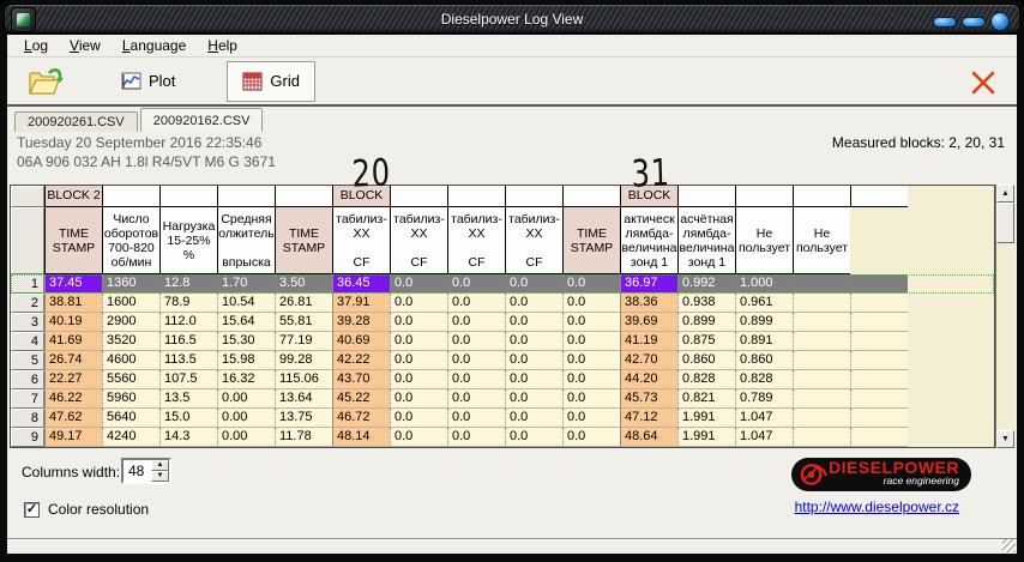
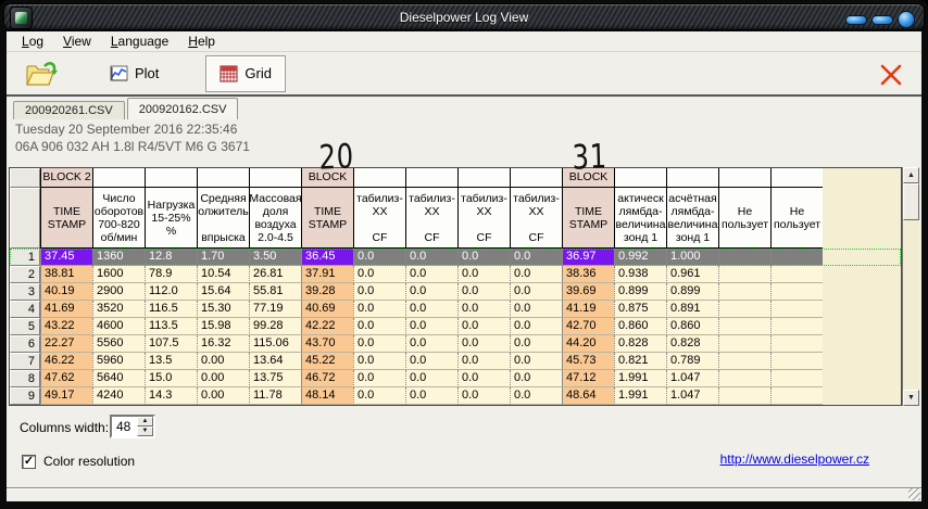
  Dieselpower Log View
  Log
  View
  Language
  Help
  Plot
  Grid
  200920261.CSV
  200920162.CSV
  Tuesday 20 September 2016 22:35:46
  06A 906 032 AH 1.8l R4/5VT M6 G 3671
- Measured blocks: 2, 20, 31
  BLOCK 2
  BLOCK
  BLOCK
  TIME
  STAMP
  Число
  оборотов
  700-820
  об/мин
  Нагрузка
  15-25%
  %
  Средняя
  олжитель
  впрыска
+ Массовая
+ доля
+ воздуха
+ 2.0-4.5
  TIME
  STAMP
  табилиз-
  XX
  CF
  табилиз-
  XX
  CF
  табилиз-
  XX
  CF
  табилиз-
  XX
  CF
  TIME
  STAMP
  актическ
  лямбда-
  величина
  зонд 1
  асчётная
  лямбда-
  величина
  зонд 1
  Не
  пользует
  Не
  пользует
  1
  37.45
  1360
  12.8
  1.70
  3.50
  36.45
  0.0
  0.0
  0.0
  0.0
  36.97
  0.992
  1.000
  2
  38.81
  1600
  78.9
  10.54
  26.81
  37.91
  0.0
  0.0
  0.0
  0.0
  38.36
  0.938
  0.961
  3
  40.19
  2900
  112.0
  15.64
  55.81
  39.28
  0.0
  0.0
  0.0
  0.0
  39.69
  0.899
  0.899
  4
  41.69
  3520
  116.5
  15.30
  77.19
  40.69
  0.0
  0.0
  0.0
  0.0
  41.19
  0.875
  0.891
  5
- 26.74
+ 43.22
  4600
  113.5
  15.98
  99.28
  42.22
  0.0
  0.0
  0.0
  0.0
  42.70
  0.860
  0.860
  6
  22.27
  5560
  107.5
  16.32
  115.06
  43.70
  0.0
  0.0
  0.0
  0.0
  44.20
  0.828
  0.828
  7
  46.22
  5960
  13.5
  0.00
  13.64
  45.22
  0.0
  0.0
  0.0
  0.0
  45.73
  0.821
  0.789
  8
  47.62
  5640
  15.0
  0.00
  13.75
  46.72
  0.0
  0.0
  0.0
  0.0
  47.12
  1.991
  1.047
  9
  49.17
  4240
  14.3
  0.00
  11.78
  48.14
  0.0
  0.0
  0.0
  0.0
  48.64
  1.991
  1.047
  Columns width:
  48
  ✓
  Color resolution
- DIESELPOWER
- race engineering
  http://www.dieselpower.cz
